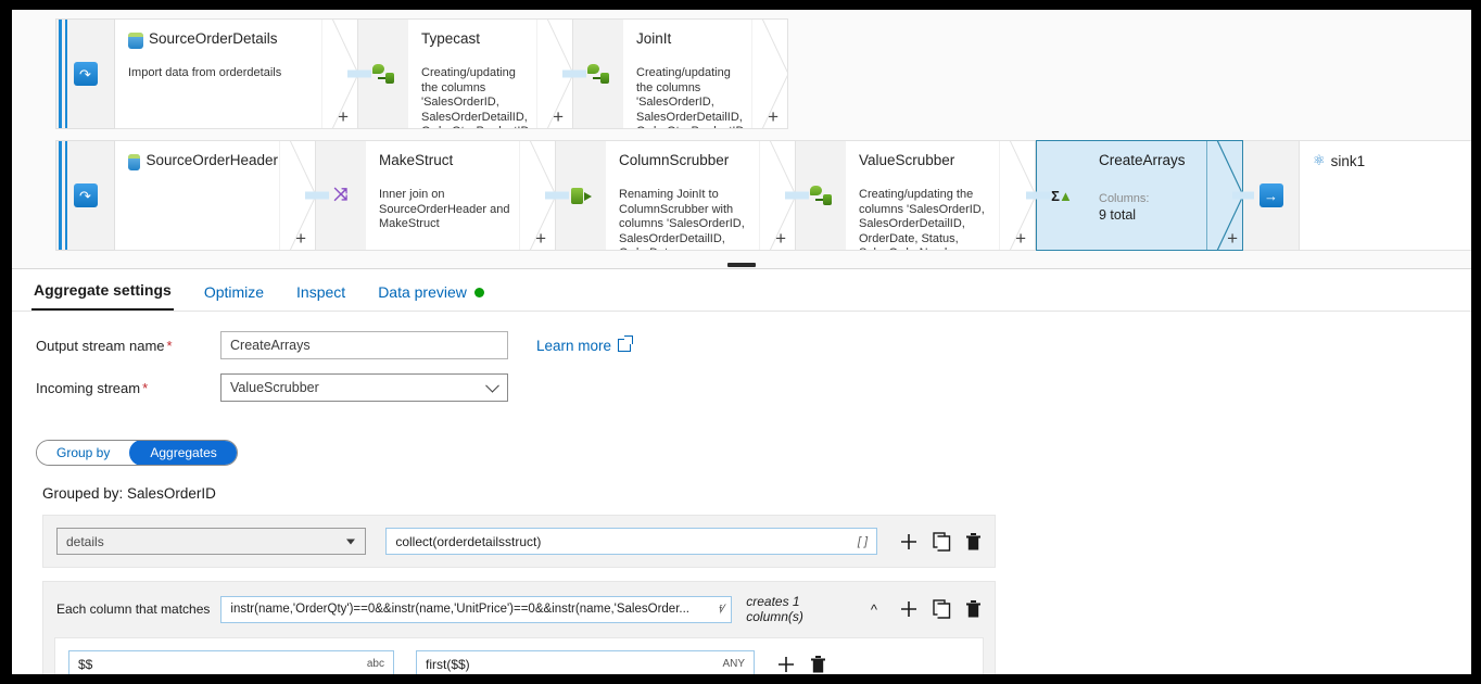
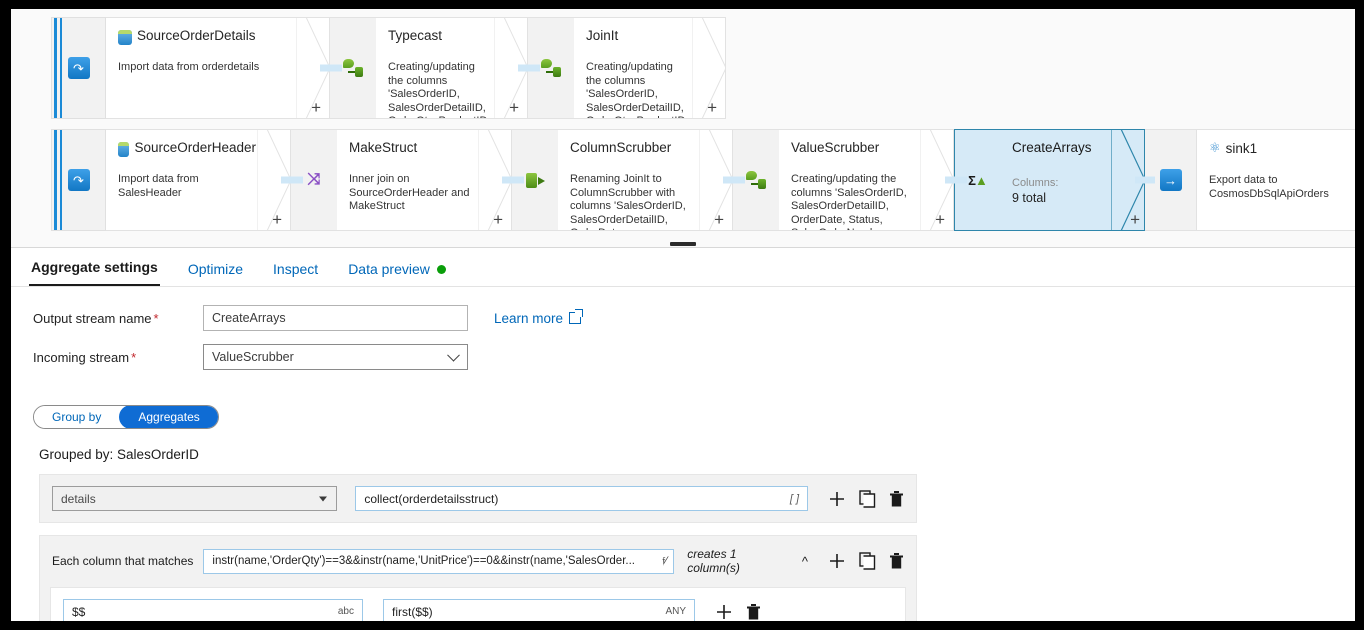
  ↷
  SourceOrderDetails
  Import data from orderdetails
  +
  Typecast
  +
  JoinIt
  +
  ↷
  SourceOrderHeader
+ Import data from SalesHeader
  +
  ⤨
  MakeStruct
  Inner join on SourceOrderHeader and MakeStruct
  +
  ColumnScrubber
  Renaming JoinIt to ColumnScrubber with columns 'SalesOrderID, SalesOrderDetailID,
  +
  ValueScrubber
  Creating/updating the columns 'SalesOrderID, SalesOrderDetailID, OrderDate, Status,
  +
  Σ
  ▲
  CreateArrays
  Columns:
  9 total
  +
  →
  ⚛
  sink1
+ Export data to CosmosDbSqlApiOrders
  Aggregate settings
  Optimize
  Inspect
  Data preview
  Output stream name *
  CreateArrays
  Learn more
  Incoming stream *
  ValueScrubber
  Group by
  Aggregates
  Grouped by: SalesOrderID
  details
  collect(orderdetailsstruct)
  [ ]
  Each column that matches
- instr(name,'OrderQty')==0&&instr(name,'UnitPrice')==0&&instr(name,'SalesOrder...
+ instr(name,'OrderQty')==3&&instr(name,'UnitPrice')==0&&instr(name,'SalesOrder...
  𝔣∕
  creates 1 column(s)
  ^
  $$
  abc
  first($$)
  ANY
